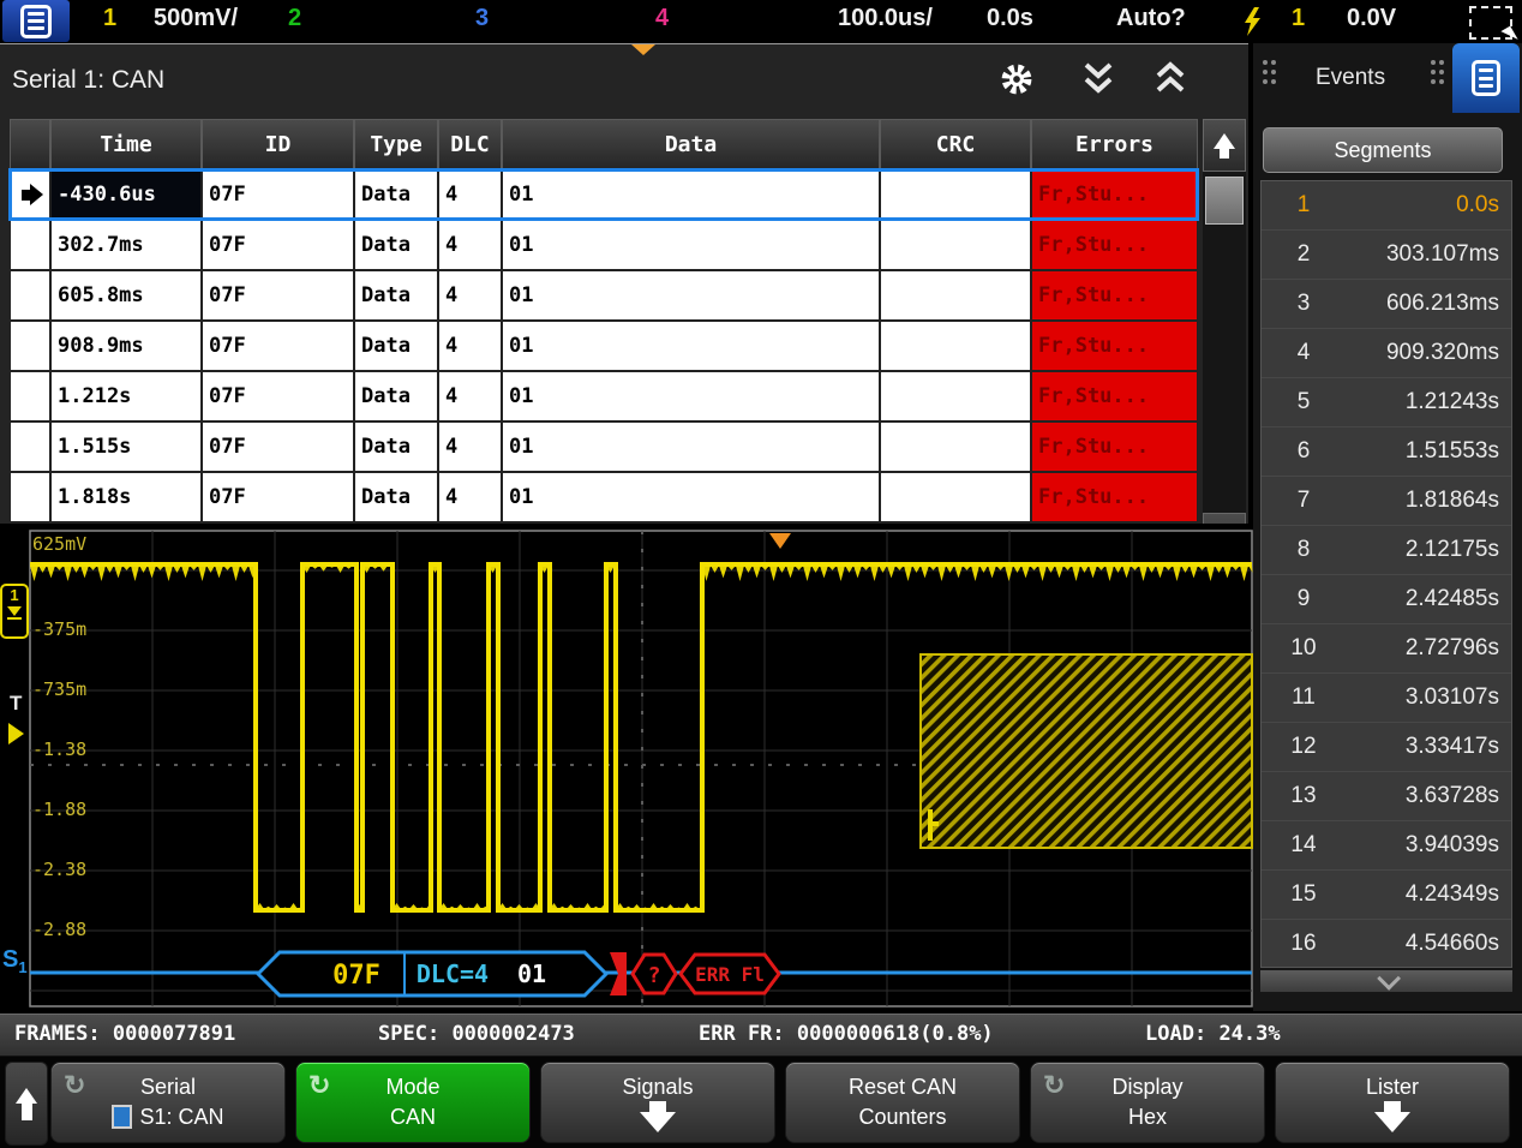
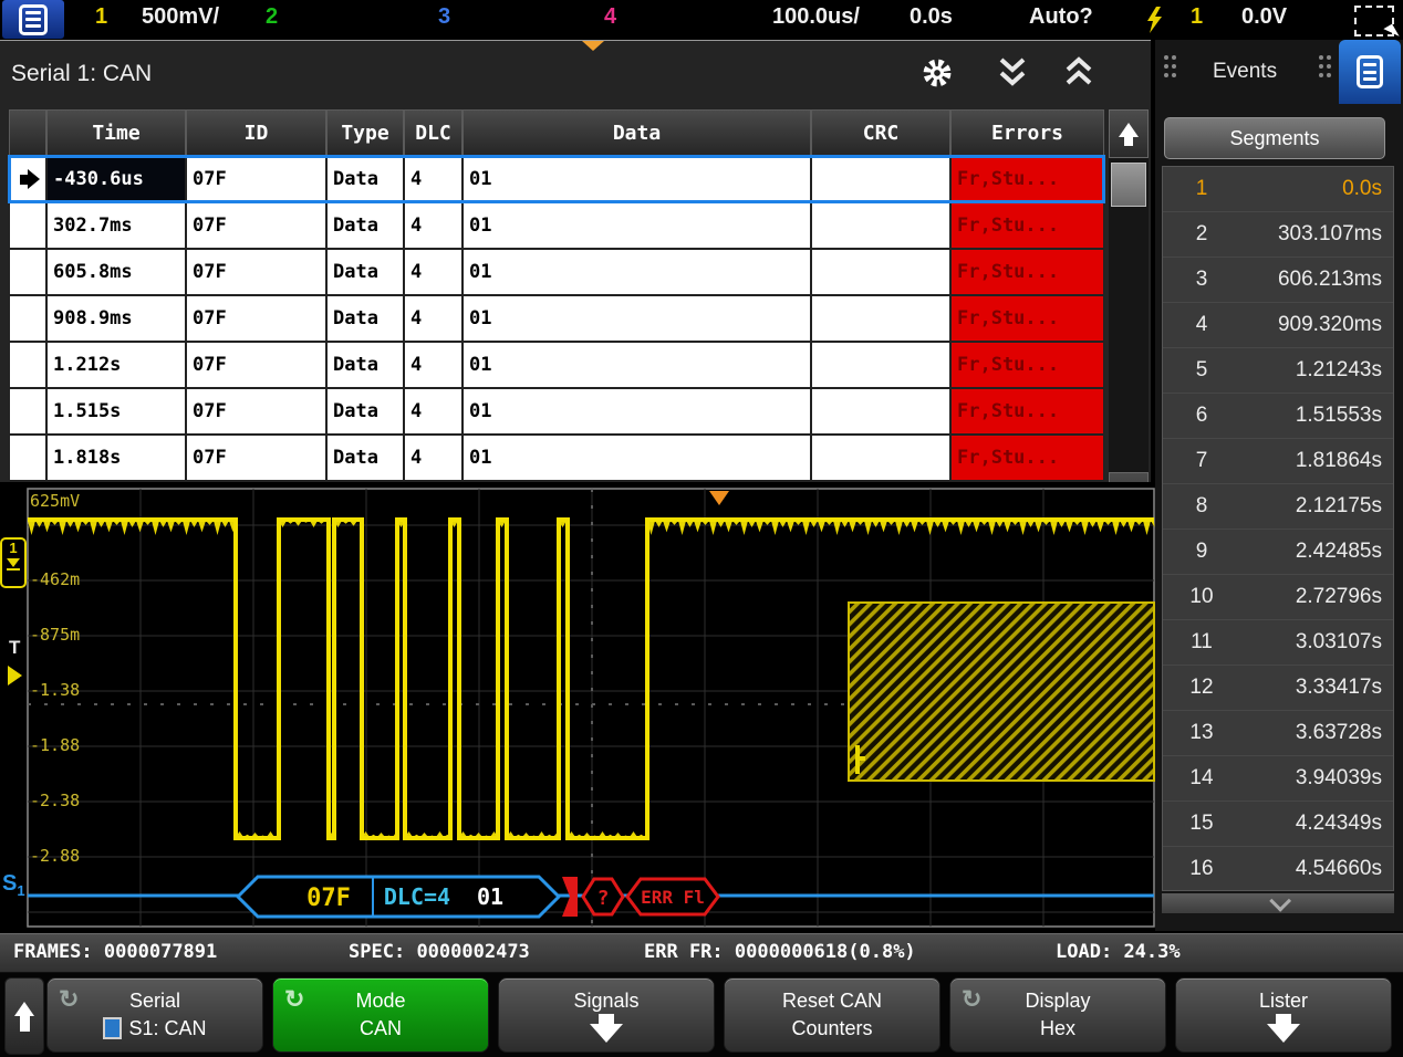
  1
  500mV/
  2
  3
  4
  100.0us/
  0.0s
  Auto?
  1
  0.0V
  Serial 1: CAN
  Time
  ID
  Type
  DLC
  Data
  CRC
  Errors
  -430.6us
  07F
  Data
  4
  01
  Fr,Stu...
  302.7ms
  07F
  Data
  4
  01
  Fr,Stu...
  605.8ms
  07F
  Data
  4
  01
  Fr,Stu...
  908.9ms
  07F
  Data
  4
  01
  Fr,Stu...
  1.212s
  07F
  Data
  4
  01
  Fr,Stu...
  1.515s
  07F
  Data
  4
  01
  Fr,Stu...
  1.818s
  07F
  Data
  4
  01
  Fr,Stu...
  625mV
- -375m
+ -462m
- -735m
+ -875m
  -1.38
  -1.88
  -2.38
  -2.88
  07F
  DLC=4
  01
  ?
  ERR Fl
  1
  T
  S1
  Events
  Segments
  1
  0.0s
  2
  303.107ms
  3
  606.213ms
  4
  909.320ms
  5
  1.21243s
  6
  1.51553s
  7
  1.81864s
  8
  2.12175s
  9
  2.42485s
  10
  2.72796s
  11
  3.03107s
  12
  3.33417s
  13
  3.63728s
  14
  3.94039s
  15
  4.24349s
  16
  4.54660s
  FRAMES: 0000077891
  SPEC: 0000002473
  ERR FR: 0000000618(0.8%)
  LOAD: 24.3%
  ↻
  Serial
  S1: CAN
  ↻
  Mode
  CAN
  Signals
  Reset CAN
  Counters
  ↻
  Display
  Hex
  Lister
